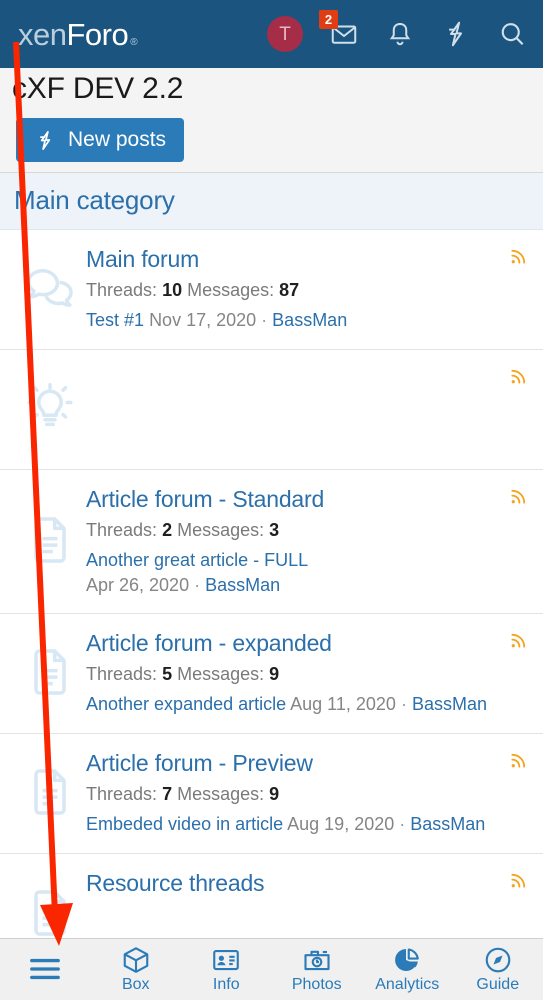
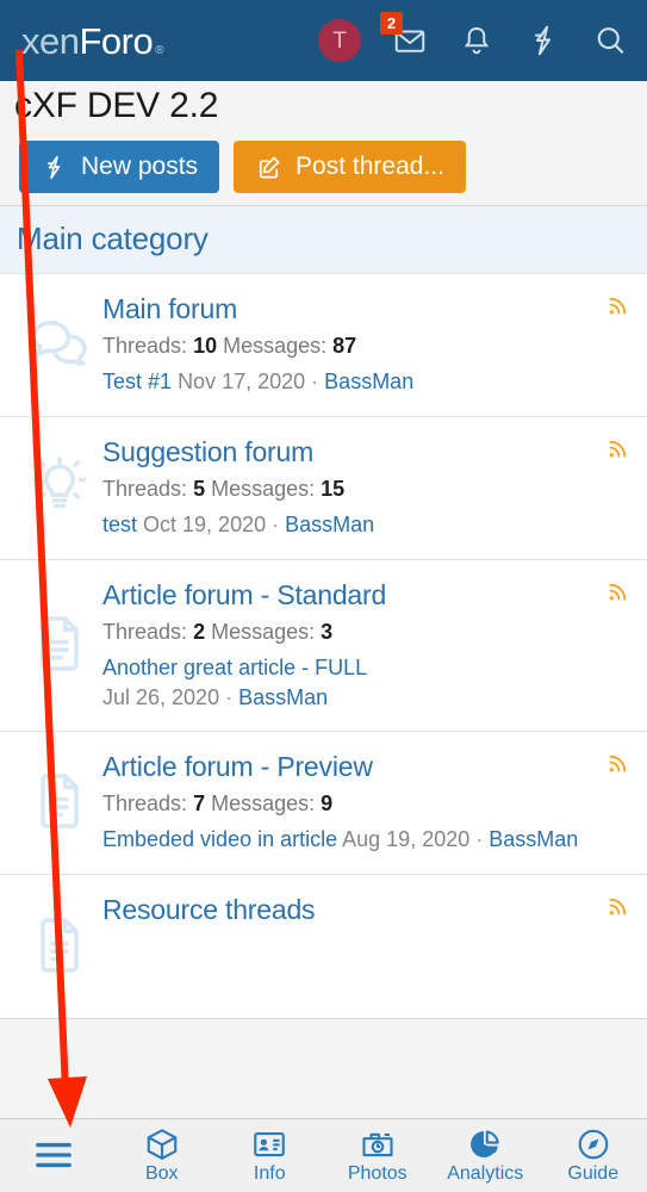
  xen
  Foro
  ®
  T
  2
  XF DEV 2.2
  New posts
+ Post thread...
  ain category
  Main forum
  Threads: 10 Messages: 87
  Test #1 Nov 17, 2020 · BassMan
+ Suggestion forum
+ Threads: 5 Messages: 15
+ test Oct 19, 2020 · BassMan
  Article forum - Standard
  Threads: 2 Messages: 3
  Another great article - FULL
- Apr 26, 2020 · BassMan
+ Jul 26, 2020 · BassMan
- Article forum - expanded
- Threads: 5 Messages: 9
- Another expanded article Aug 11, 2020 · BassMan
  Article forum - Preview
  Threads: 7 Messages: 9
  Embeded video in article Aug 19, 2020 · BassMan
  Resource threads
  Box
  Info
  Photos
  Analytics
  Guide
